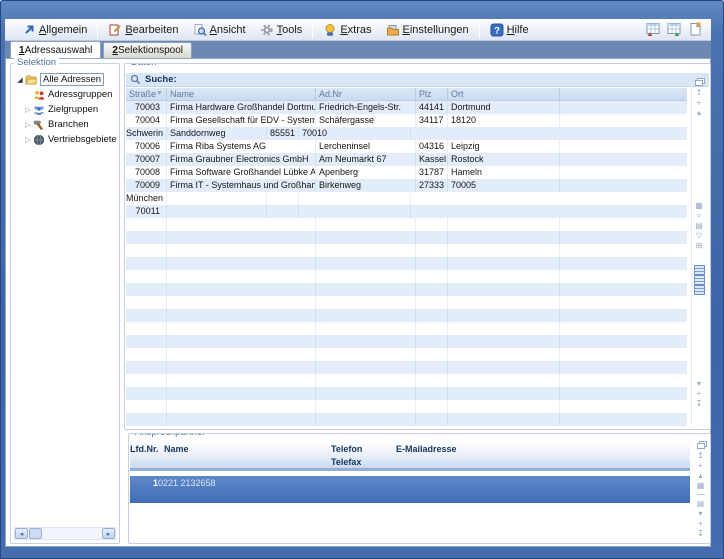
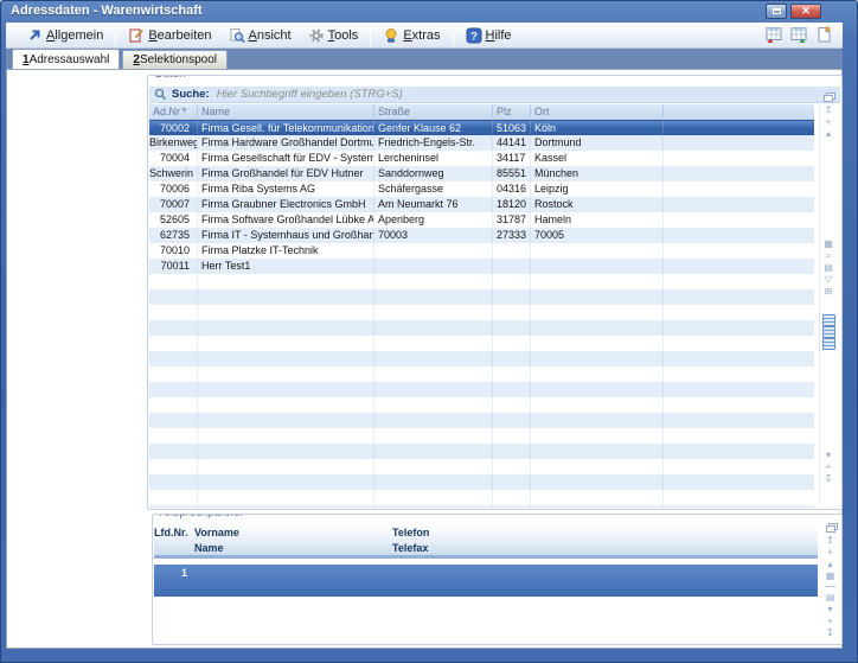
+ Adressdaten - Warenwirtschaft
+ ✕
  Allgemein
  Bearbeiten
  Ansicht
  Tools
  Extras
- Einstellungen
  ?
  Hilfe
  1
  Adressauswahl
  2
  Selektionspool
- Selektion
- Alle Adressen
- Adressgruppen
- Zielgruppen
- Branchen
- Vertriebsgebiete
  Suche:
+ Hier Suchbegriff eingeben (STRG+S)
- Straße
+ Ad.Nr
  Name
- Ad.Nr
+ Straße
  Plz
  Ort
+ 70002
+ Firma Gesell. für Telekommunikation
+ Genfer Klause 62
+ 51063
+ Köln
- 70003
+ Birkenweg
  Firma Hardware Großhandel Dortmu
  Friedrich-Engels-Str.
  44141
  Dortmund
  70004
  Firma Gesellschaft für EDV - System
- Schäfergasse
+ Lercheninsel
  34117
- 18120
+ Kassel
  Schwerin
+ Firma Großhandel für EDV Hutner
  Sanddornweg
  85551
- 70010
+ München
  70006
  Firma Riba Systems AG
- Lercheninsel
+ Schäfergasse
  04316
  Leipzig
  70007
  Firma Graubner Electronics GmbH
- Am Neumarkt 67
+ Am Neumarkt 76
- Kassel
+ 18120
  Rostock
- 70008
+ 52605
  Firma Software Großhandel Lübke A
  Apenberg
  31787
  Hameln
- 70009
+ 62735
  Firma IT - Systemhaus und Großhan
- Birkenweg
+ 70003
  27333
  70005
- München
+ 70010
+ Firma Platzke IT-Technik
  70011
+ Herr Test1
  ↥
  +
  ▴
  ▦
  ⌕
  ▤
  ▽
  ⊞
  ▾
  +
  ↧
  Lfd.Nr.
+ Vorname
  Name
  Telefon
  Telefax
- E-Mailadresse
  1
- 0221 2132658
  ↥
  +
  ▴
  ▦
  ▤
  ▾
  +
  ↧
